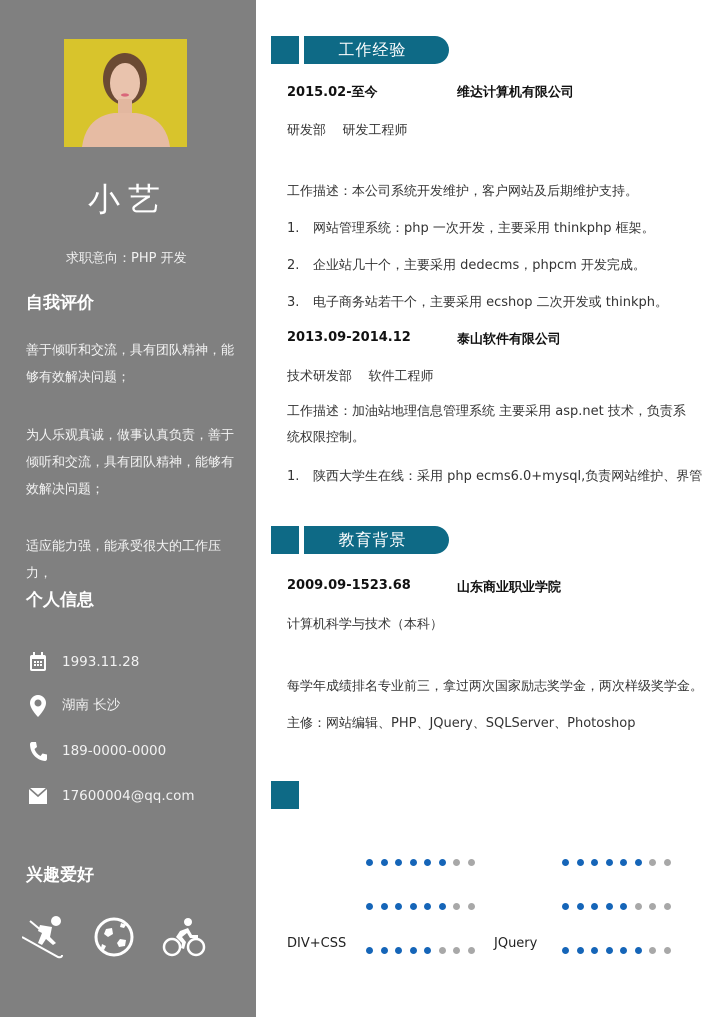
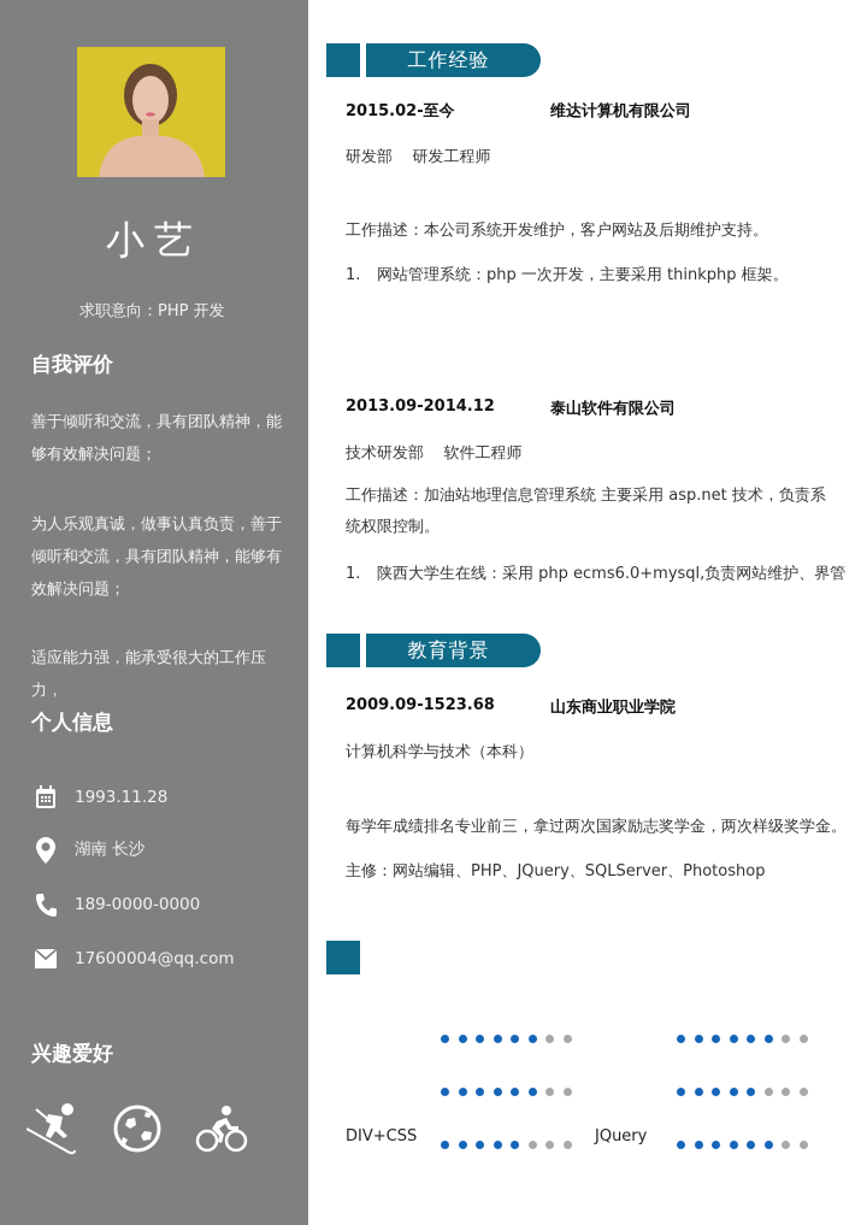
  小艺
  求职意向：PHP 开发
  自我评价
  善于倾听和交流，具有团队精神，能够有效解决问题；
  为人乐观真诚，做事认真负责，善于倾听和交流，具有团队精神，能够有效解决问题；
  适应能力强，能承受很大的工作压力，
  个人信息
  1993.11.28
  湖南 长沙
  189-0000-0000
  17600004@qq.com
  兴趣爱好
  工作经验
  2015.02-至今
  维达计算机有限公司
  研发部 研发工程师
  工作描述：本公司系统开发维护，客户网站及后期维护支持。
  1. 网站管理系统：php 一次开发，主要采用 thinkphp 框架。
- 2. 企业站几十个，主要采用 dedecms，phpcm 开发完成。
- 3. 电子商务站若干个，主要采用 ecshop 二次开发或 thinkph。
  2013.09-2014.12
  泰山软件有限公司
  技术研发部 软件工程师
  工作描述：加油站地理信息管理系统 主要采用 asp.net 技术，负责系统权限控制。
  1. 陕西大学生在线：采用 php ecms6.0+mysql,负责网站维护、界管
  教育背景
  2009.09-1523.68
  山东商业职业学院
  计算机科学与技术（本科）
  每学年成绩排名专业前三，拿过两次国家励志奖学金，两次样级奖学金。
  主修：网站编辑、PHP、JQuery、SQLServer、Photoshop
  DIV+CSS
  JQuery
